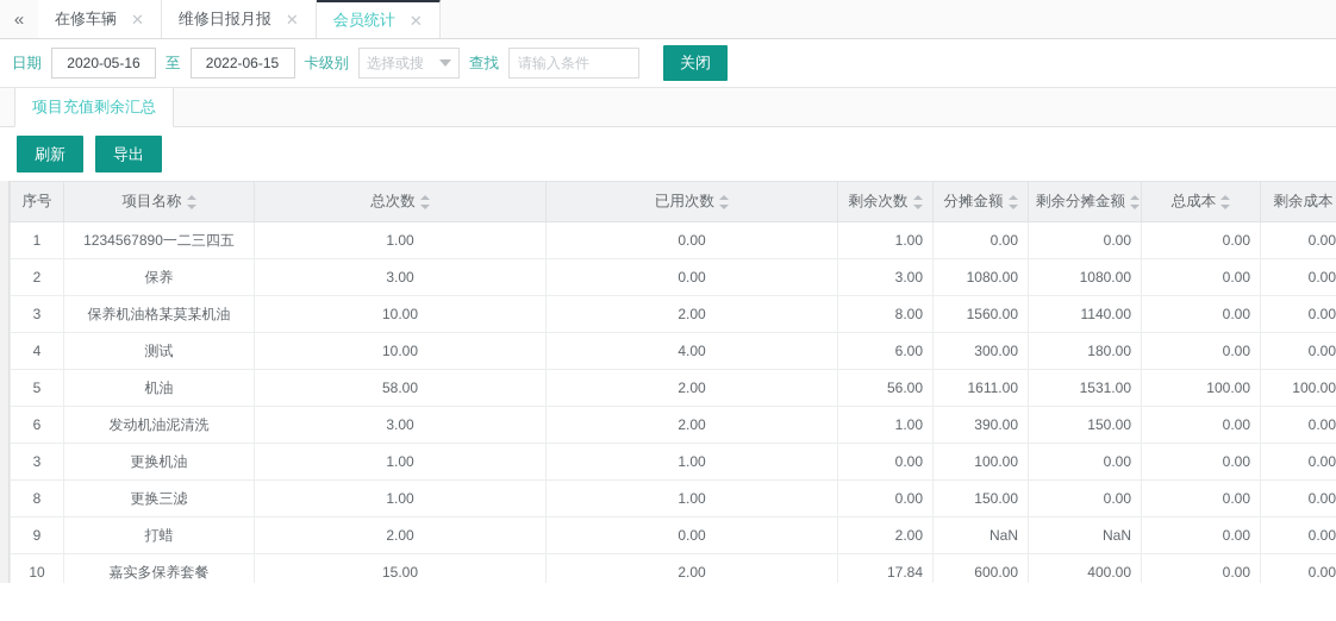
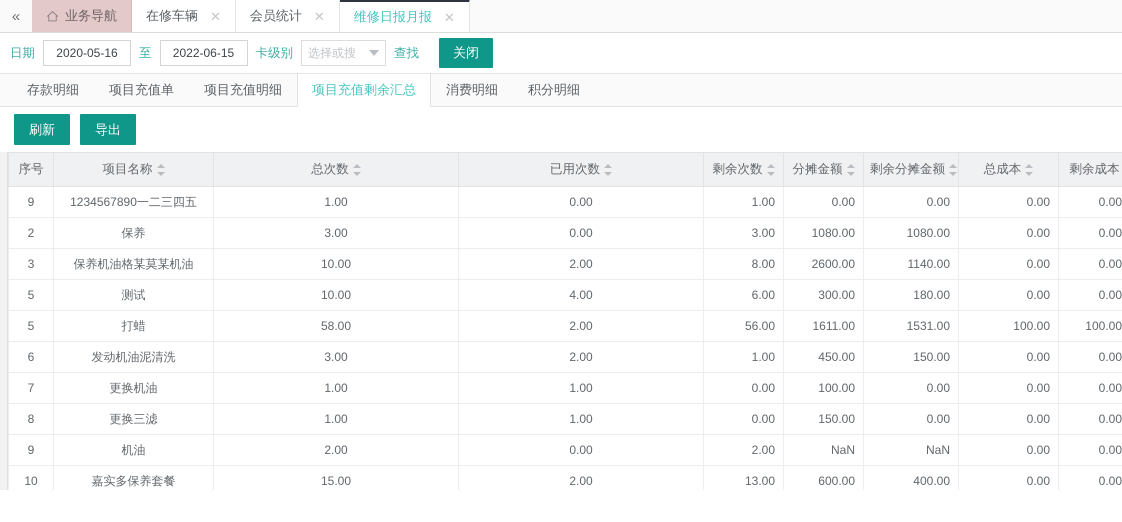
  «
+ 业务导航
  在修车辆
  ✕
- 维修日报月报
+ 会员统计
  ✕
- 会员统计
+ 维修日报月报
  ✕
  日期
  2020-05-16
  至
  2022-06-15
  卡级别
  选择或搜
  查找
- 请输入条件
  关闭
+ 存款明细
+ 项目充值单
+ 项目充值明细
  项目充值剩余汇总
+ 消费明细
+ 积分明细
  刷新
  导出
  序号	项目名称	总次数	已用次数	剩余次数	分摊金额	剩余分摊金额	总成本	剩余成本
- 1	1234567890一二三四五	1.00	0.00	1.00	0.00	0.00	0.00	0.00
+ 9	1234567890一二三四五	1.00	0.00	1.00	0.00	0.00	0.00	0.00
  2	保养	3.00	0.00	3.00	1080.00	1080.00	0.00	0.00
- 3	保养机油格某莫某机油	10.00	2.00	8.00	1560.00	1140.00	0.00	0.00
+ 3	保养机油格某莫某机油	10.00	2.00	8.00	2600.00	1140.00	0.00	0.00
- 4	测试	10.00	4.00	6.00	300.00	180.00	0.00	0.00
+ 5	测试	10.00	4.00	6.00	300.00	180.00	0.00	0.00
- 5	机油	58.00	2.00	56.00	1611.00	1531.00	100.00	100.00
+ 5	打蜡	58.00	2.00	56.00	1611.00	1531.00	100.00	100.00
- 6	发动机油泥清洗	3.00	2.00	1.00	390.00	150.00	0.00	0.00
+ 6	发动机油泥清洗	3.00	2.00	1.00	450.00	150.00	0.00	0.00
- 3	更换机油	1.00	1.00	0.00	100.00	0.00	0.00	0.00
+ 7	更换机油	1.00	1.00	0.00	100.00	0.00	0.00	0.00
  8	更换三滤	1.00	1.00	0.00	150.00	0.00	0.00	0.00
- 9	打蜡	2.00	0.00	2.00	NaN	NaN	0.00	0.00
+ 9	机油	2.00	0.00	2.00	NaN	NaN	0.00	0.00
- 10	嘉实多保养套餐	15.00	2.00	17.84	600.00	400.00	0.00	0.00
+ 10	嘉实多保养套餐	15.00	2.00	13.00	600.00	400.00	0.00	0.00
